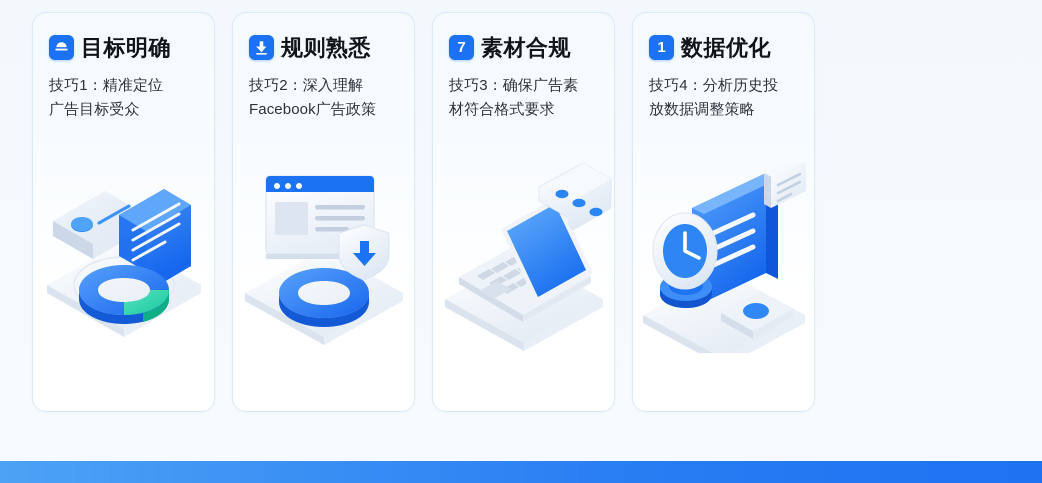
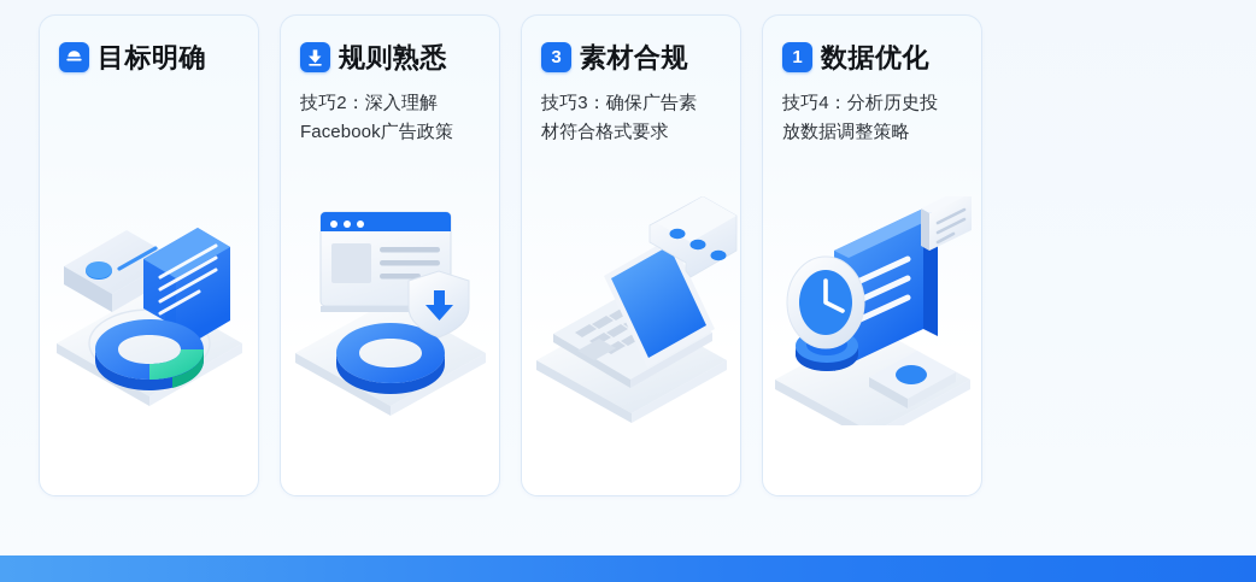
  目标明确
- 技巧1：精准定位
- 广告目标受众
  规则熟悉
  技巧2：深入理解
  Facebook广告政策
- 7
+ 3
  素材合规
  技巧3：确保广告素
  材符合格式要求
  1
  数据优化
  技巧4：分析历史投
  放数据调整策略
